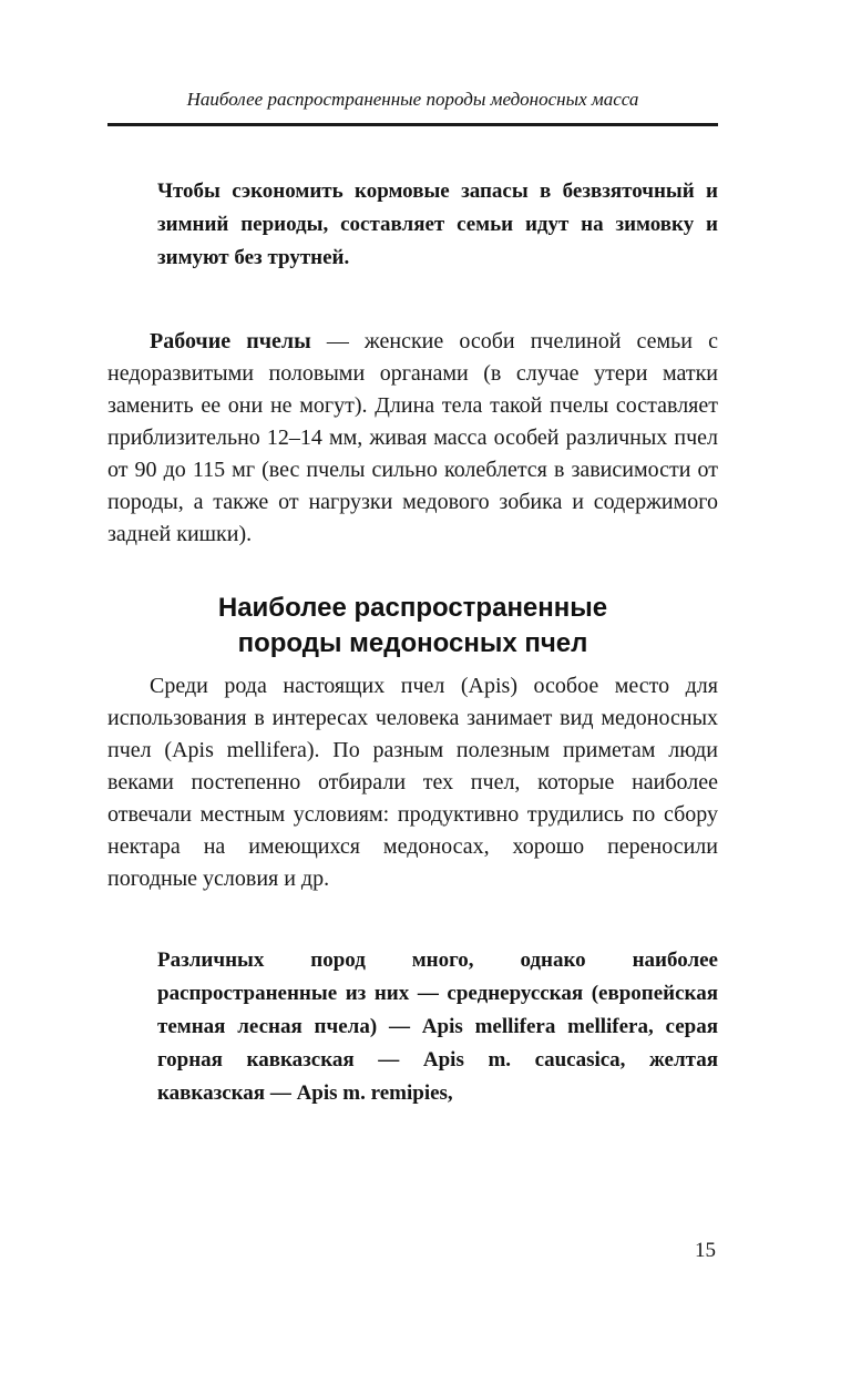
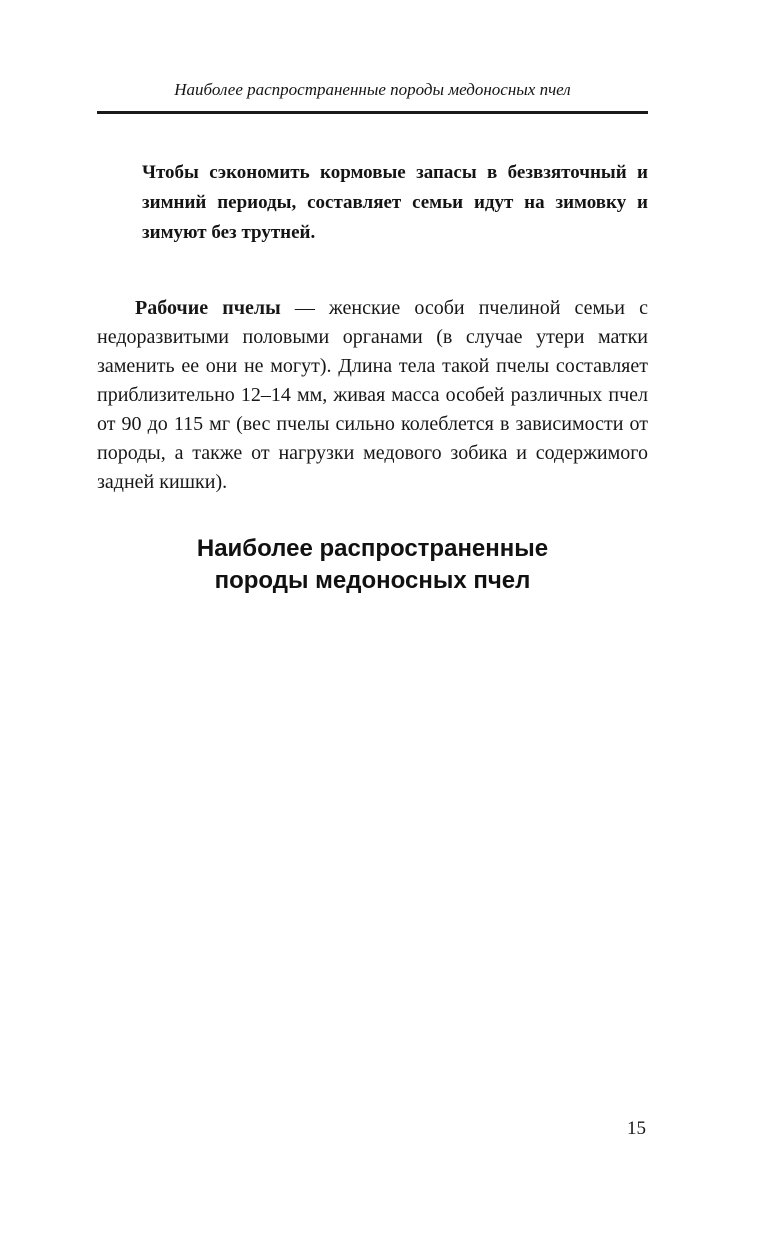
- Наиболее распространенные породы медоносных масса
+ Наиболее распространенные породы медоносных пчел
  Чтобы сэкономить кормовые запасы в безвзяточный и зимний периоды, составляет семьи идут на зимовку и зимуют без трутней.
  Рабочие пчелы — женские особи пчелиной семьи с недоразвитыми половыми органами (в случае утери матки заменить ее они не могут). Длина тела такой пчелы составляет приблизительно 12–14 мм, живая масса особей различных пчел от 90 до 115 мг (вес пчелы сильно колеблется в зависимости от породы, а также от нагрузки медового зобика и содержимого задней кишки).
  Наиболее распространенные
  породы медоносных пчел
- Среди рода настоящих пчел (Apis) особое место для использования в интересах человека занимает вид медоносных пчел (Apis mellifera). По разным полезным приметам люди веками постепенно отбирали тех пчел, которые наиболее отвечали местным условиям: продуктивно трудились по сбору нектара на имеющихся медоносах, хорошо переносили погодные условия и др.
- Различных пород много, однако наиболее распространенные из них — среднерусская (европейская темная лесная пчела) — Apis mellifera mellifera, серая горная кавказская — Apis m. caucasica, желтая кавказская — Apis m. remipies,
  15
